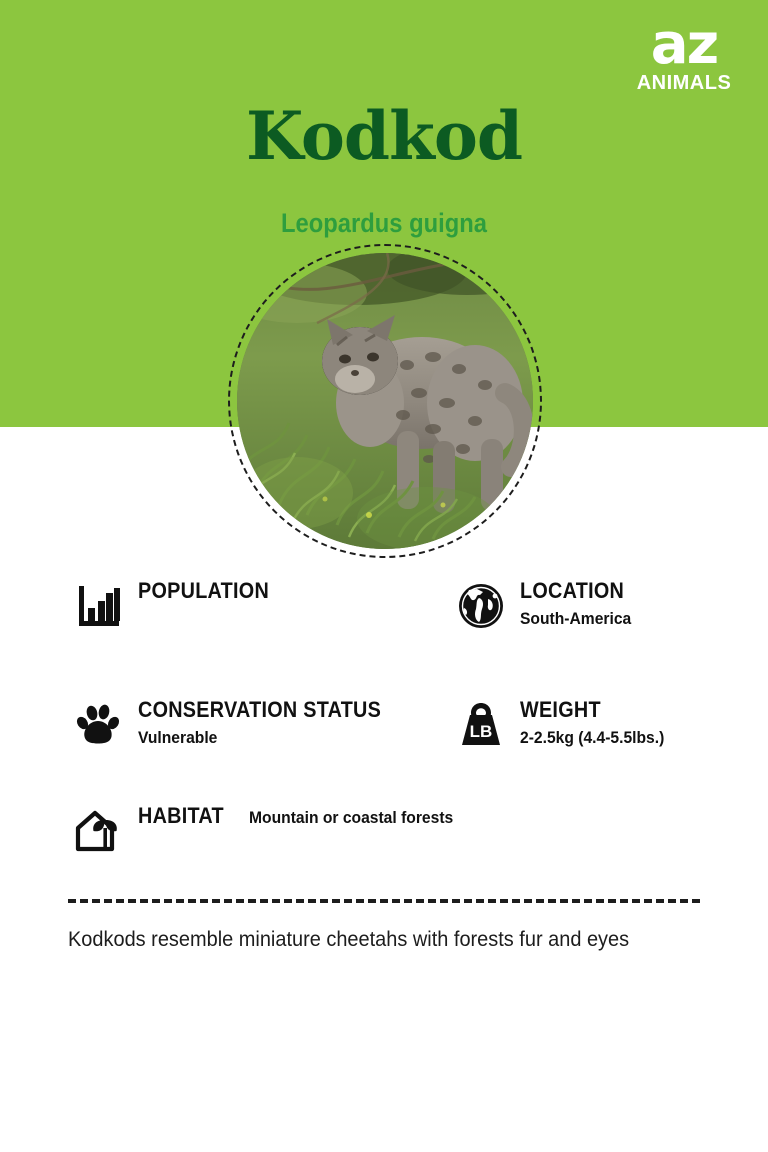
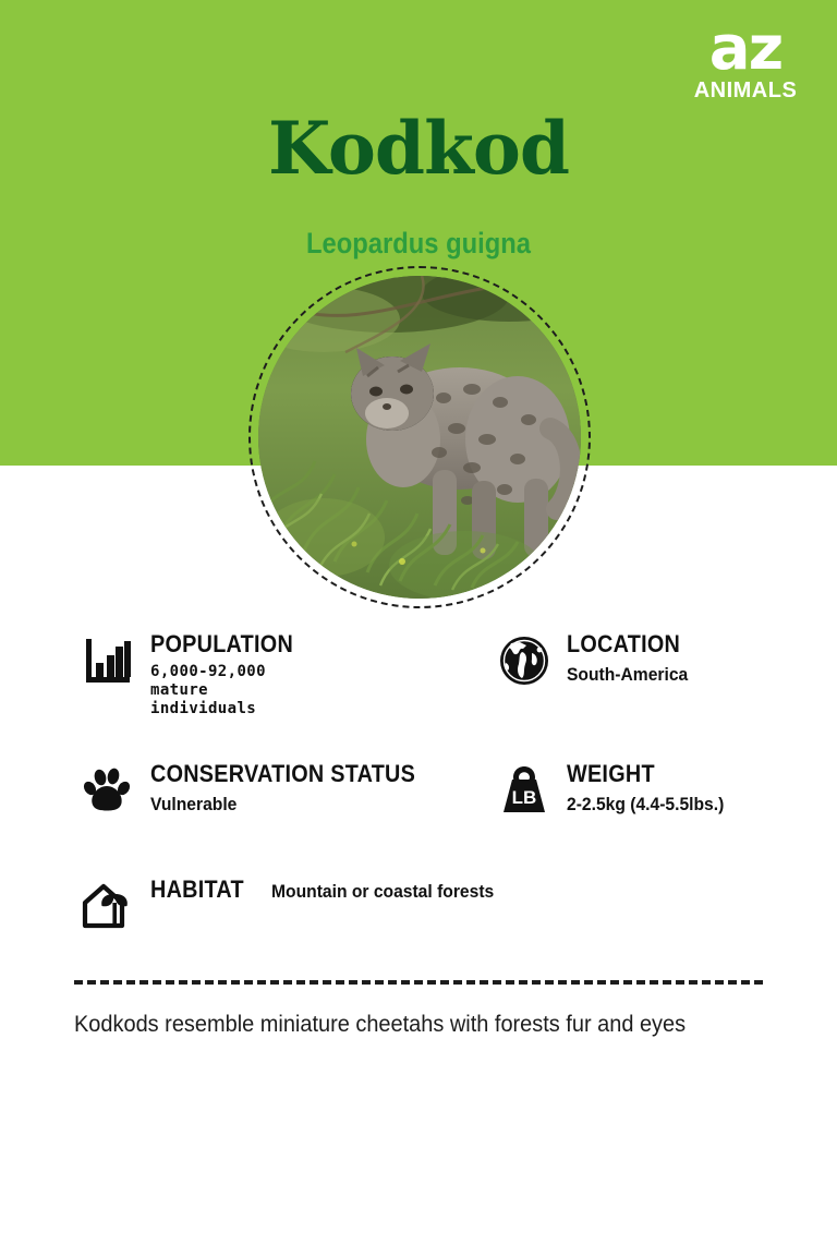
  az
  ANIMALS
  Kodkod
  Leopardus guigna
  POPULATION
+ 6,000-92,000
+ mature
+ individuals
  LOCATION
  South-America
  CONSERVATION STATUS
  Vulnerable
  LB
  WEIGHT
  2-2.5kg (4.4-5.5lbs.)
  HABITAT
  Mountain or coastal forests
  Kodkods resemble miniature cheetahs with forests fur and eyes
